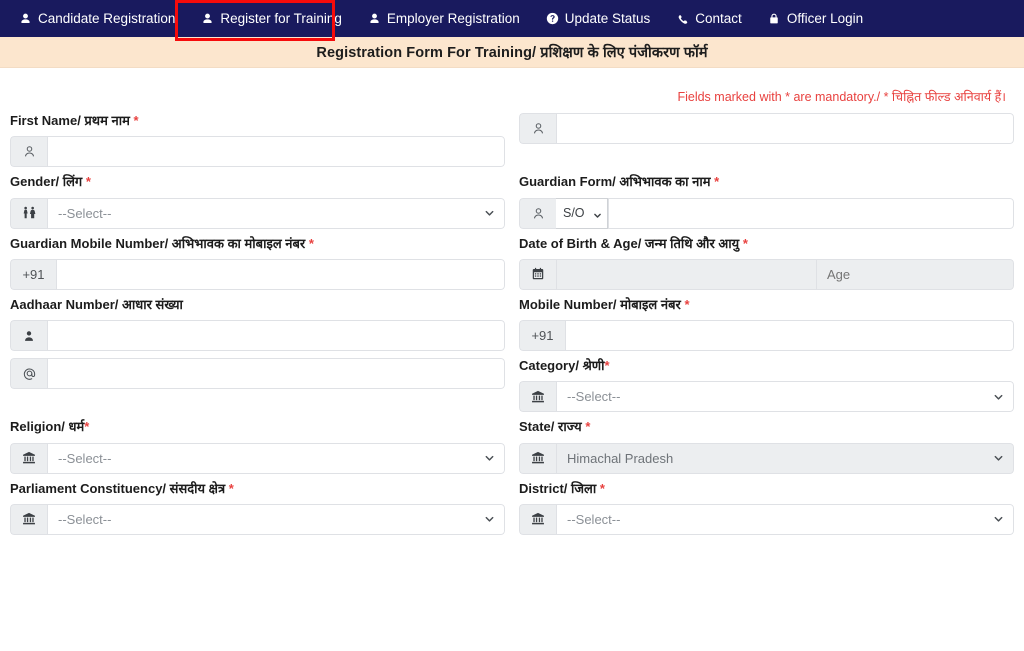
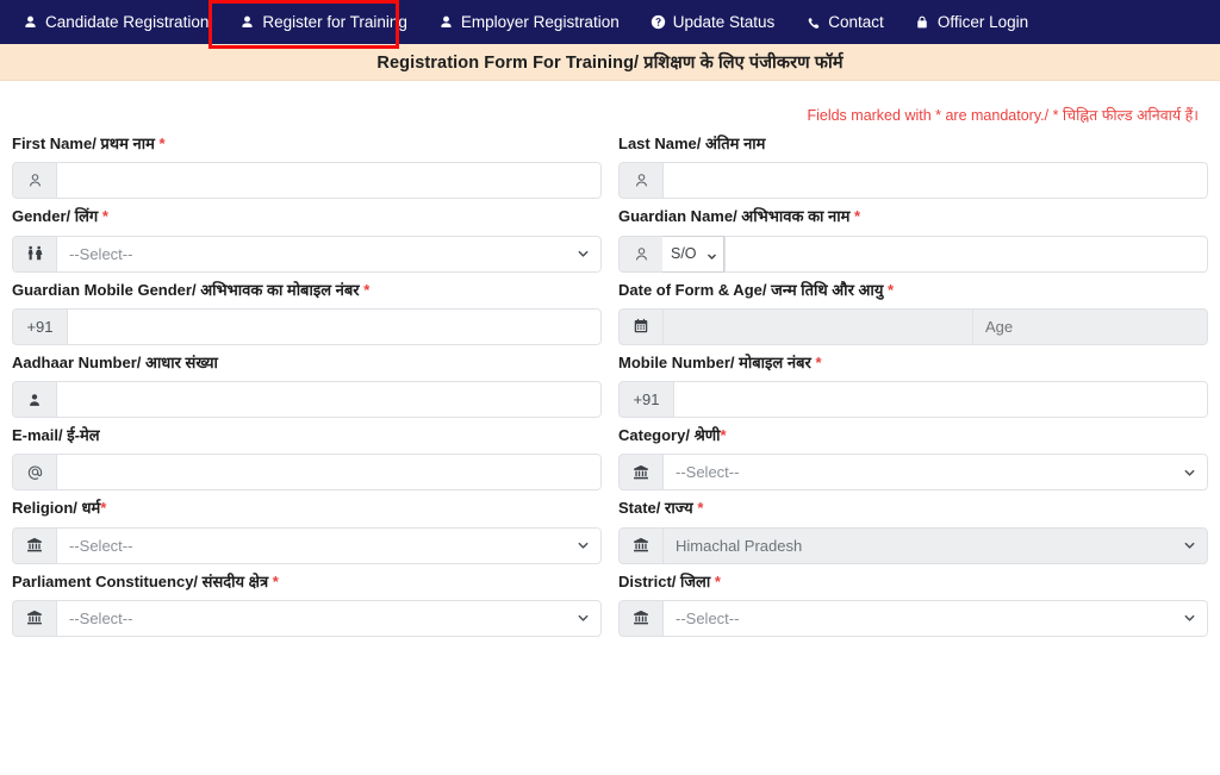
  Candidate Registration
  Register for Training
  Employer Registration
  Update Status
  Contact
  Officer Login
  Registration Form For Training/ प्रशिक्षण के लिए पंजीकरण फॉर्म
  Fields marked with * are mandatory./ * चिह्नित फील्ड अनिवार्य हैं।
  First Name/ प्रथम नाम *
+ Last Name/ अंतिम नाम
  Gender/ लिंग *
  --Select--
- Guardian Form/ अभिभावक का नाम *
+ Guardian Name/ अभिभावक का नाम *
  S/O
- Guardian Mobile Number/ अभिभावक का मोबाइल नंबर *
+ Guardian Mobile Gender/ अभिभावक का मोबाइल नंबर *
  +91
- Date of Birth & Age/ जन्म तिथि और आयु *
+ Date of Form & Age/ जन्म तिथि और आयु *
  Age
  Aadhaar Number/ आधार संख्या
  Mobile Number/ मोबाइल नंबर *
  +91
+ E-mail/ ई-मेल
  Category/ श्रेणी*
  --Select--
  Religion/ धर्म*
  --Select--
  State/ राज्य *
  Himachal Pradesh
  Parliament Constituency/ संसदीय क्षेत्र *
  --Select--
  District/ जिला *
  --Select--
